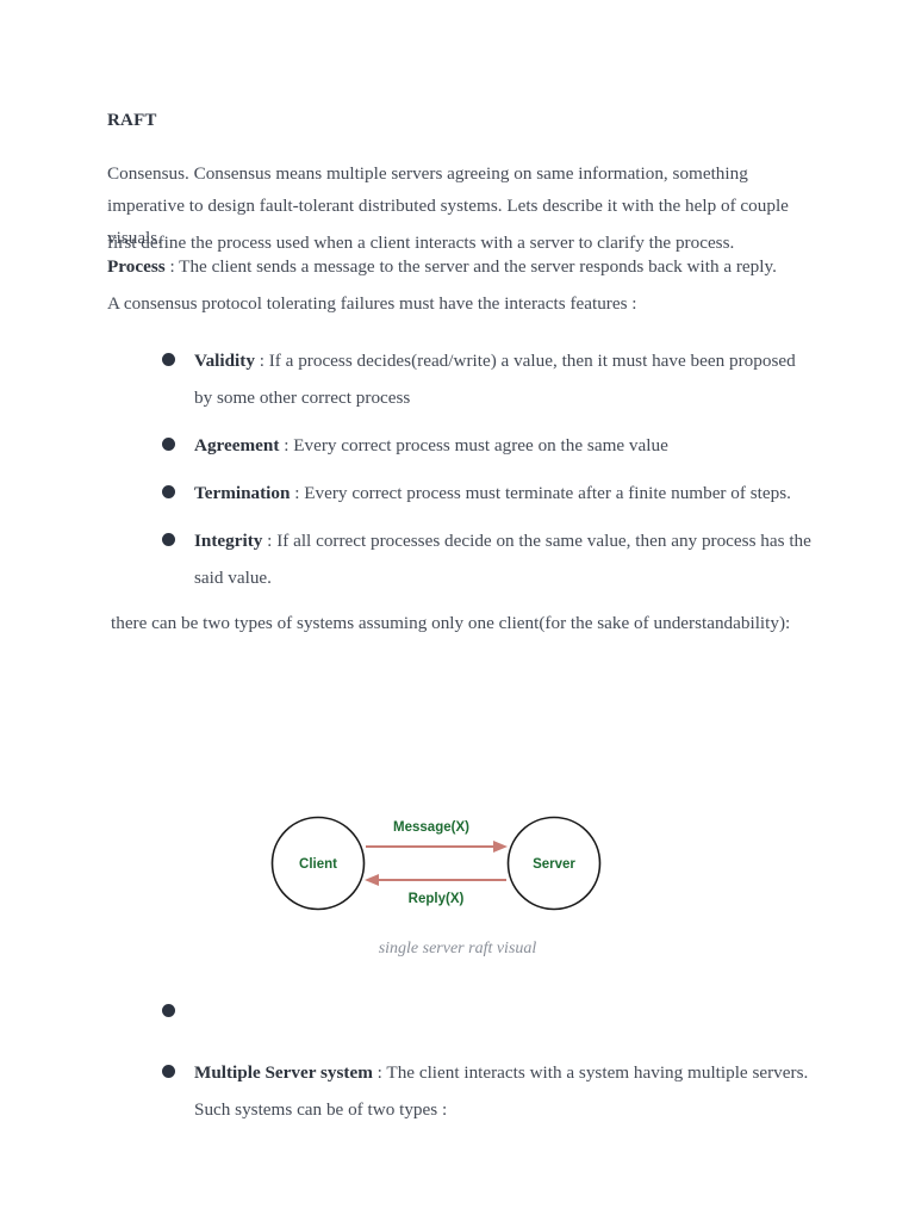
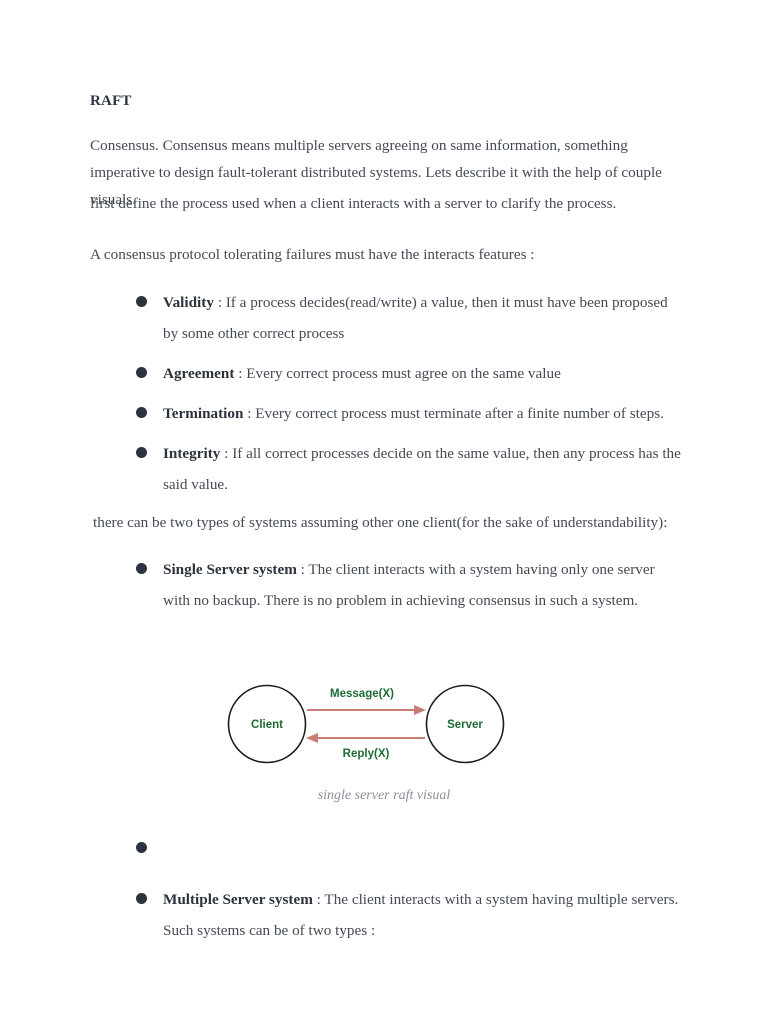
  RAFT
  Consensus. Consensus means multiple servers agreeing on same information, something imperative to design fault-tolerant distributed systems. Lets describe it with the help of couple visuals.
  first define the process used when a client interacts with a server to clarify the process.
- Process : The client sends a message to the server and the server responds back with a reply.
  A consensus protocol tolerating failures must have the interacts features :
  Validity : If a process decides(read/write) a value, then it must have been proposed by some other correct process
  Agreement : Every correct process must agree on the same value
  Termination : Every correct process must terminate after a finite number of steps.
  Integrity : If all correct processes decide on the same value, then any process has the said value.
- there can be two types of systems assuming only one client(for the sake of understandability):
+ there can be two types of systems assuming other one client(for the sake of understandability):
+ Single Server system : The client interacts with a system having only one server with no backup. There is no problem in achieving consensus in such a system.
  Client
  Server
  Message(X)
  Reply(X)
  single server raft visual
  Multiple Server system : The client interacts with a system having multiple servers. Such systems can be of two types :
